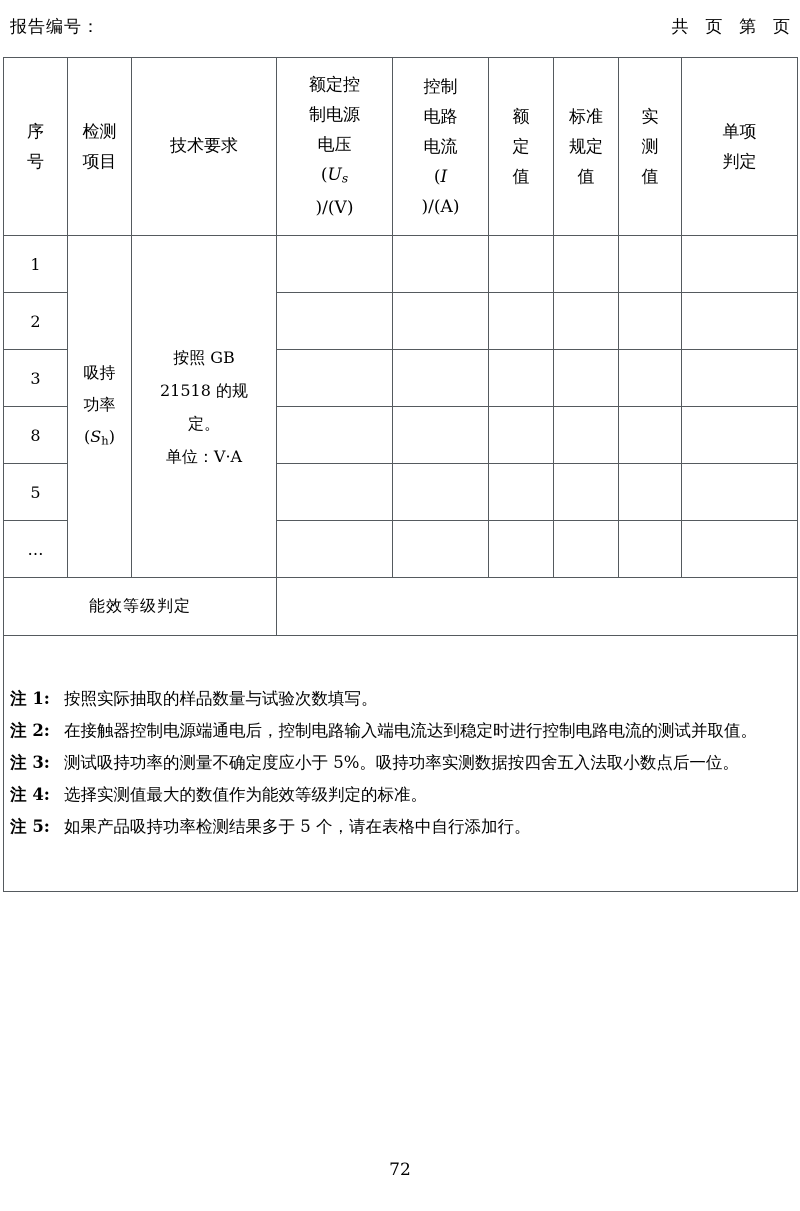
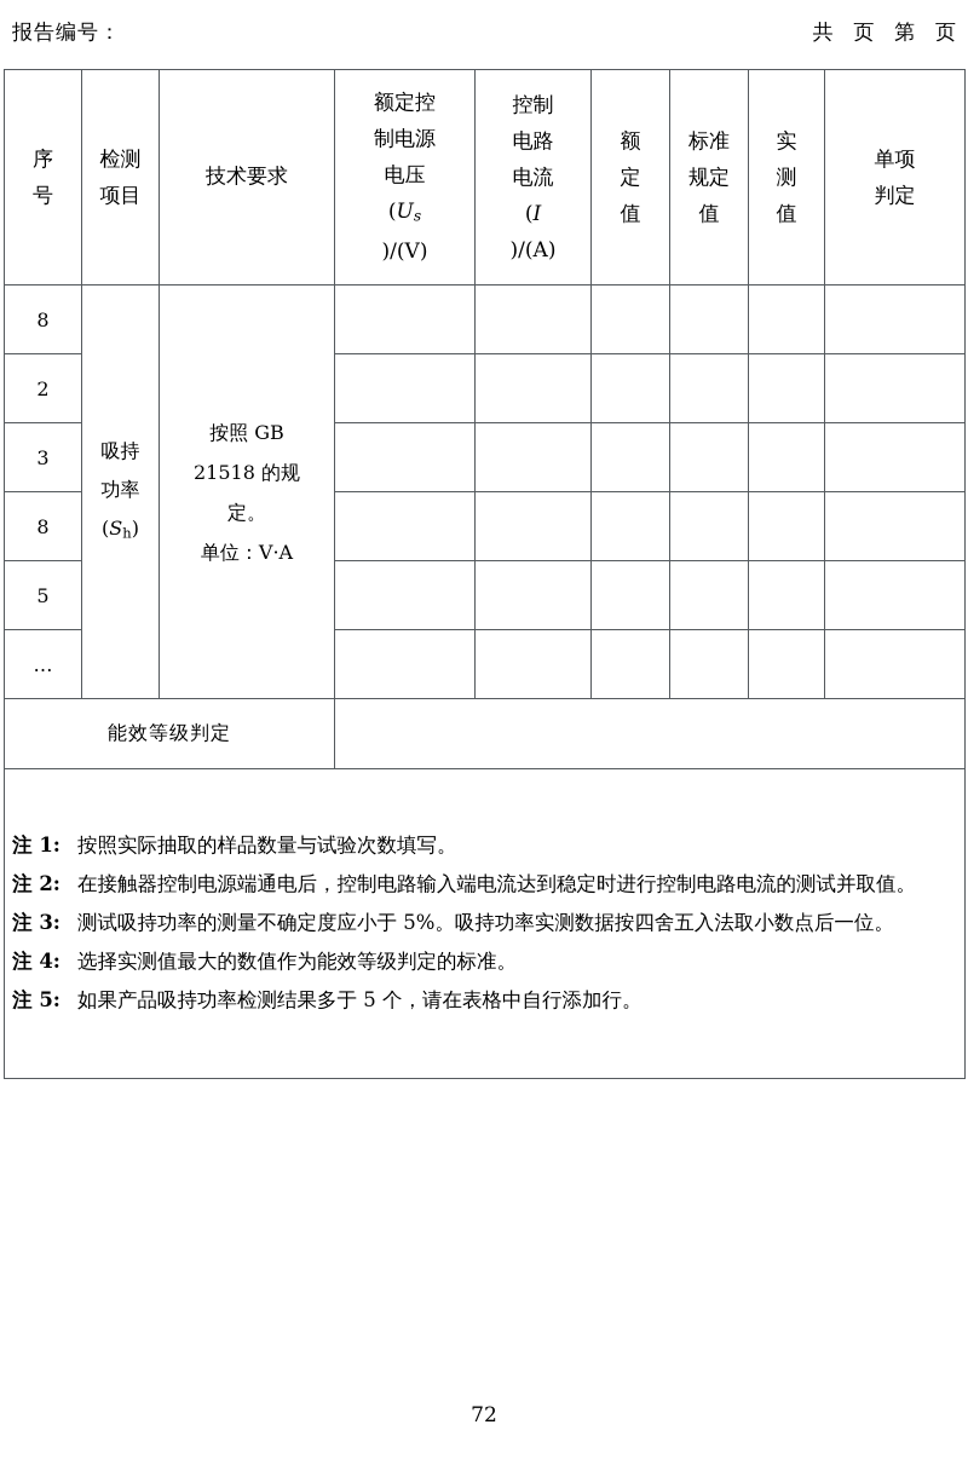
  报告编号：
  共 页 第 页
  序 号	检测 项目	技术要求	额定控 制电源 电压 (Us)/(V)	控制 电路 电流 (I)/(A)	额 定 值	标准 规定 值	实 测 值	单项 判定
- 1	吸持 功率 (Sh)	按照 GB 21518 的规 定。 单位：V·A
+ 8	吸持 功率 (Sh)	按照 GB 21518 的规 定。 单位：V·A
  2
  3
  8
  5
  …
  能效等级判定
  注 1: 按照实际抽取的样品数量与试验次数填写。 注 2: 在接触器控制电源端通电后，控制电路输入端电流达到稳定时进行控制电路电流的测试并取值。 注 3: 测试吸持功率的测量不确定度应小于 5%。吸持功率实测数据按四舍五入法取小数点后一位。 注 4: 选择实测值最大的数值作为能效等级判定的标准。 注 5: 如果产品吸持功率检测结果多于 5 个，请在表格中自行添加行。
  72
